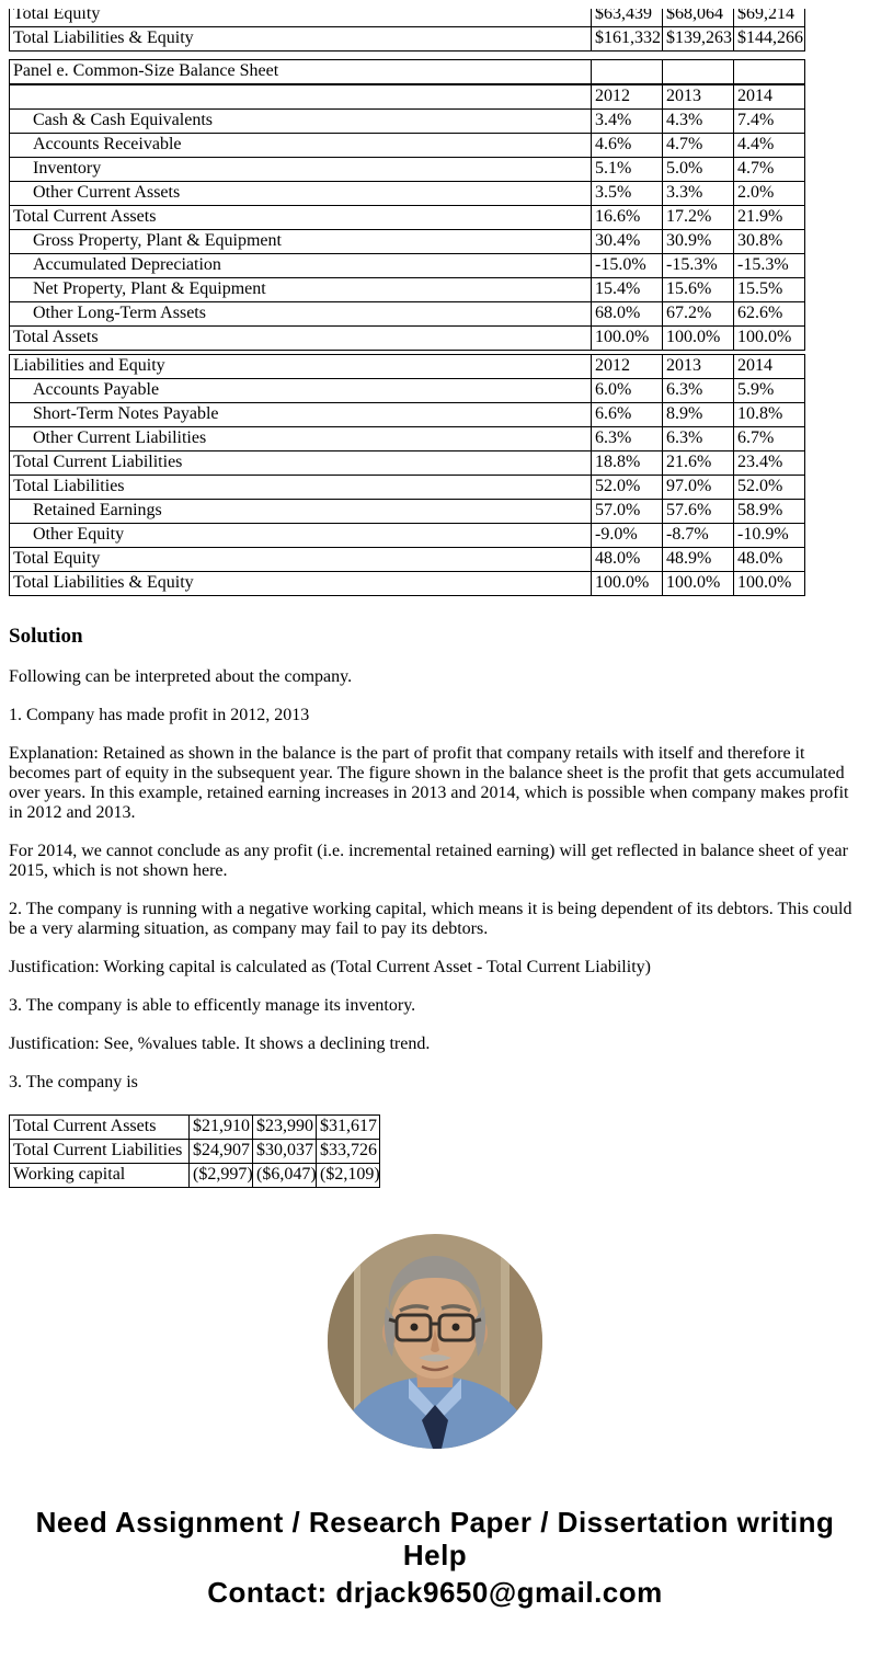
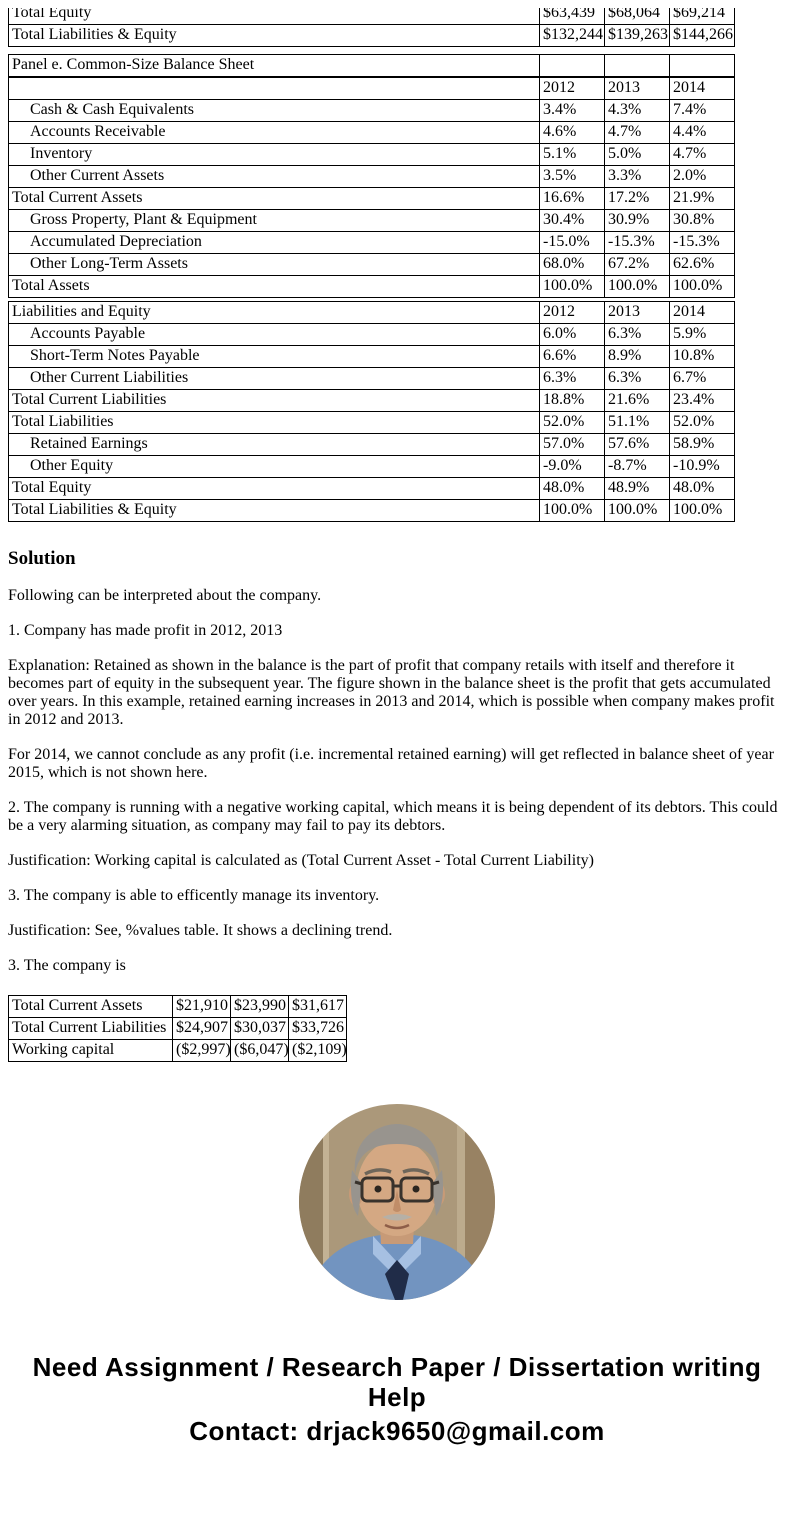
  Total Equity	$63,439	$68,064	$69,214
- Total Liabilities & Equity	$161,332	$139,263	$144,266
+ Total Liabilities & Equity	$132,244	$139,263	$144,266
  Panel e. Common-Size Balance Sheet
  	2012	2013	2014
  Cash & Cash Equivalents	3.4%	4.3%	7.4%
  Accounts Receivable	4.6%	4.7%	4.4%
  Inventory	5.1%	5.0%	4.7%
  Other Current Assets	3.5%	3.3%	2.0%
  Total Current Assets	16.6%	17.2%	21.9%
  Gross Property, Plant & Equipment	30.4%	30.9%	30.8%
  Accumulated Depreciation	-15.0%	-15.3%	-15.3%
- Net Property, Plant & Equipment	15.4%	15.6%	15.5%
  Other Long-Term Assets	68.0%	67.2%	62.6%
  Total Assets	100.0%	100.0%	100.0%
  Liabilities and Equity	2012	2013	2014
  Accounts Payable	6.0%	6.3%	5.9%
  Short-Term Notes Payable	6.6%	8.9%	10.8%
  Other Current Liabilities	6.3%	6.3%	6.7%
  Total Current Liabilities	18.8%	21.6%	23.4%
- Total Liabilities	52.0%	97.0%	52.0%
+ Total Liabilities	52.0%	51.1%	52.0%
  Retained Earnings	57.0%	57.6%	58.9%
  Other Equity	-9.0%	-8.7%	-10.9%
  Total Equity	48.0%	48.9%	48.0%
  Total Liabilities & Equity	100.0%	100.0%	100.0%
  Solution
  Following can be interpreted about the company.
  1. Company has made profit in 2012, 2013
  Explanation: Retained as shown in the balance is the part of profit that company retails with itself and therefore it becomes part of equity in the subsequent year. The figure shown in the balance sheet is the profit that gets accumulated over years. In this example, retained earning increases in 2013 and 2014, which is possible when company makes profit in 2012 and 2013.
  For 2014, we cannot conclude as any profit (i.e. incremental retained earning) will get reflected in balance sheet of year 2015, which is not shown here.
  2. The company is running with a negative working capital, which means it is being dependent of its debtors. This could be a very alarming situation, as company may fail to pay its debtors.
  Justification: Working capital is calculated as (Total Current Asset - Total Current Liability)
  3. The company is able to efficently manage its inventory.
  Justification: See, %values table. It shows a declining trend.
  3. The company is
  Total Current Assets	$21,910	$23,990	$31,617
  Total Current Liabilities	$24,907	$30,037	$33,726
  Working capital	($2,997)	($6,047)	($2,109)
  Need Assignment / Research Paper / Dissertation writing Help
  Contact: drjack9650@gmail.com
